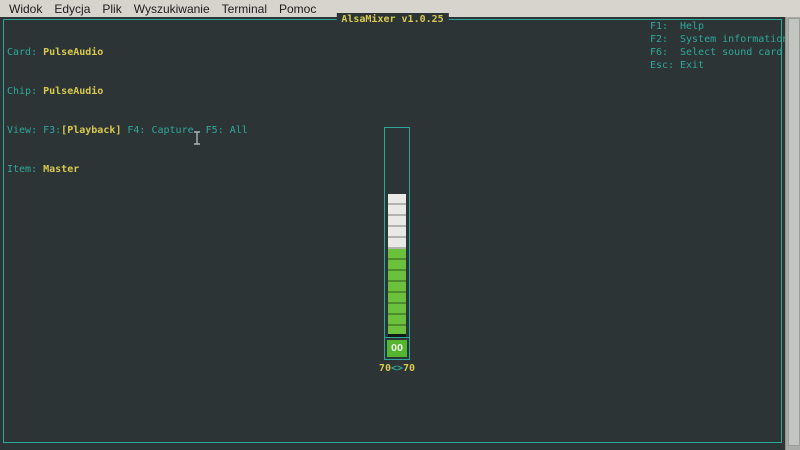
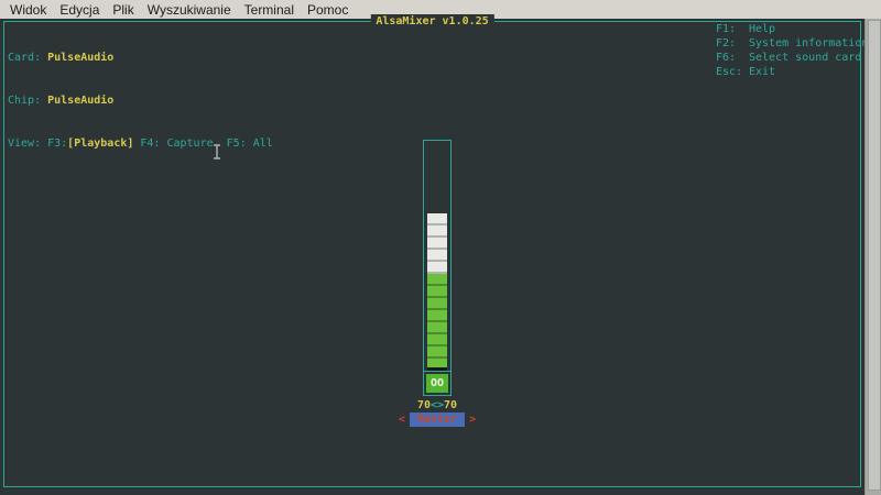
  Widok
  Edycja
  Plik
  Wyszukiwanie
  Terminal
  Pomoc
  AlsaMixer v1.0.25
  Card: PulseAudio
  Chip: PulseAudio
  View: F3:[Playback] F4: Capture F5: All
- Item: Master
  F1: Help
  F2: System informatio
  F6: Select sound card
  Esc: Exit
  OO
  70<>70
+ <
+ Master
+ >
